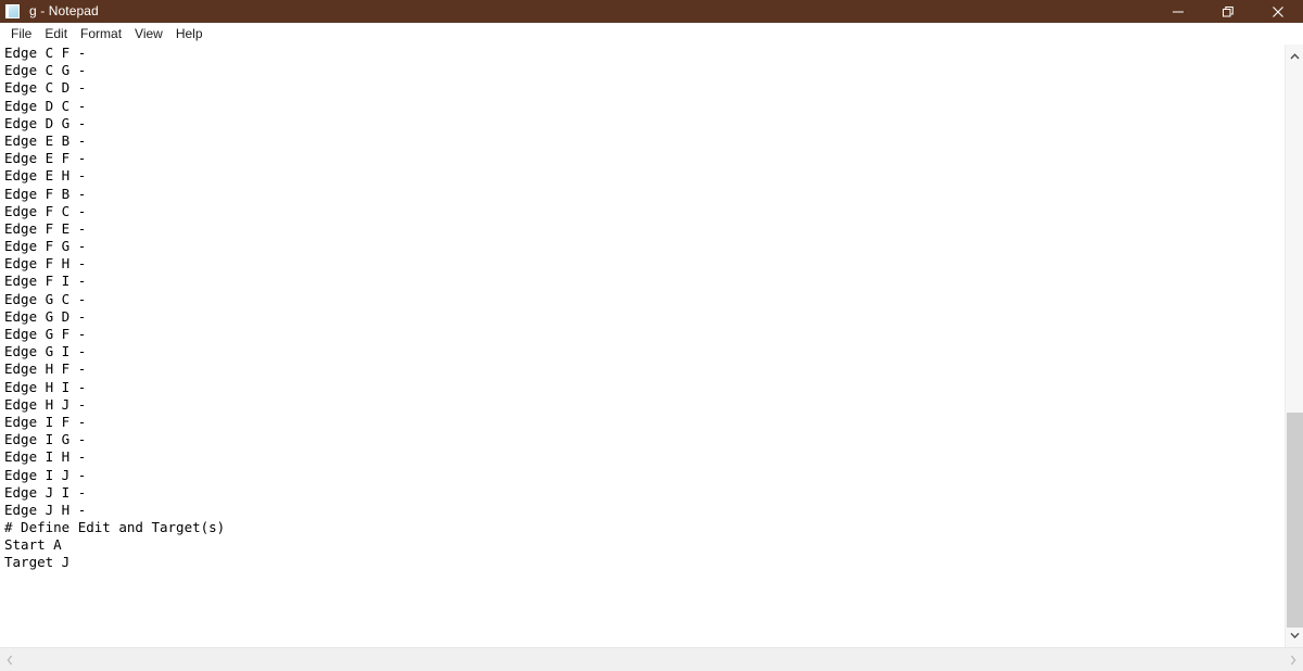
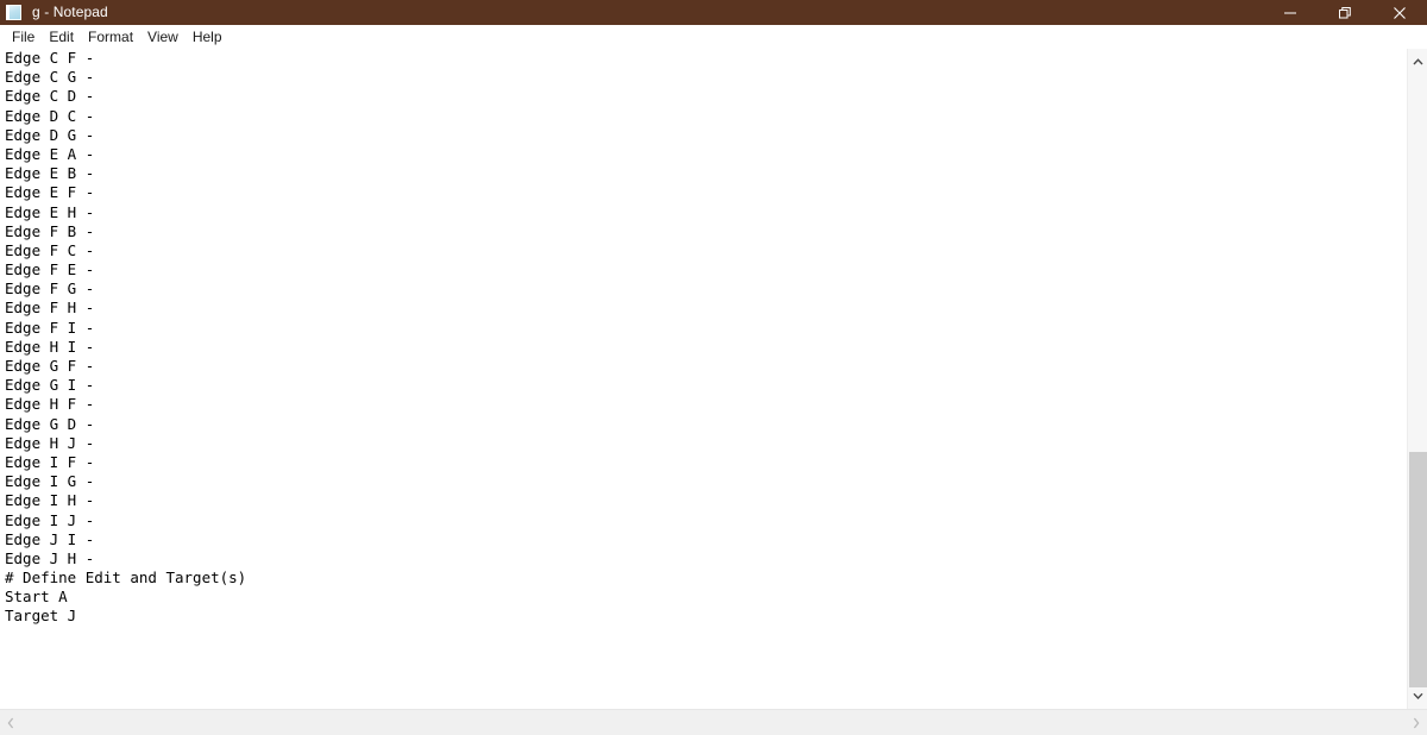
  g - Notepad
  File
  Edit
  Format
  View
  Help
  Edge C F -
  Edge C G -
  Edge C D -
  Edge D C -
  Edge D G -
+ Edge E A -
  Edge E B -
  Edge E F -
  Edge E H -
  Edge F B -
  Edge F C -
  Edge F E -
  Edge F G -
  Edge F H -
  Edge F I -
- Edge G C -
- Edge G D -
+ Edge H I -
  Edge G F -
  Edge G I -
  Edge H F -
- Edge H I -
+ Edge G D -
  Edge H J -
  Edge I F -
  Edge I G -
  Edge I H -
  Edge I J -
  Edge J I -
  Edge J H -
  # Define Edit and Target(s)
  Start A
  Target J
